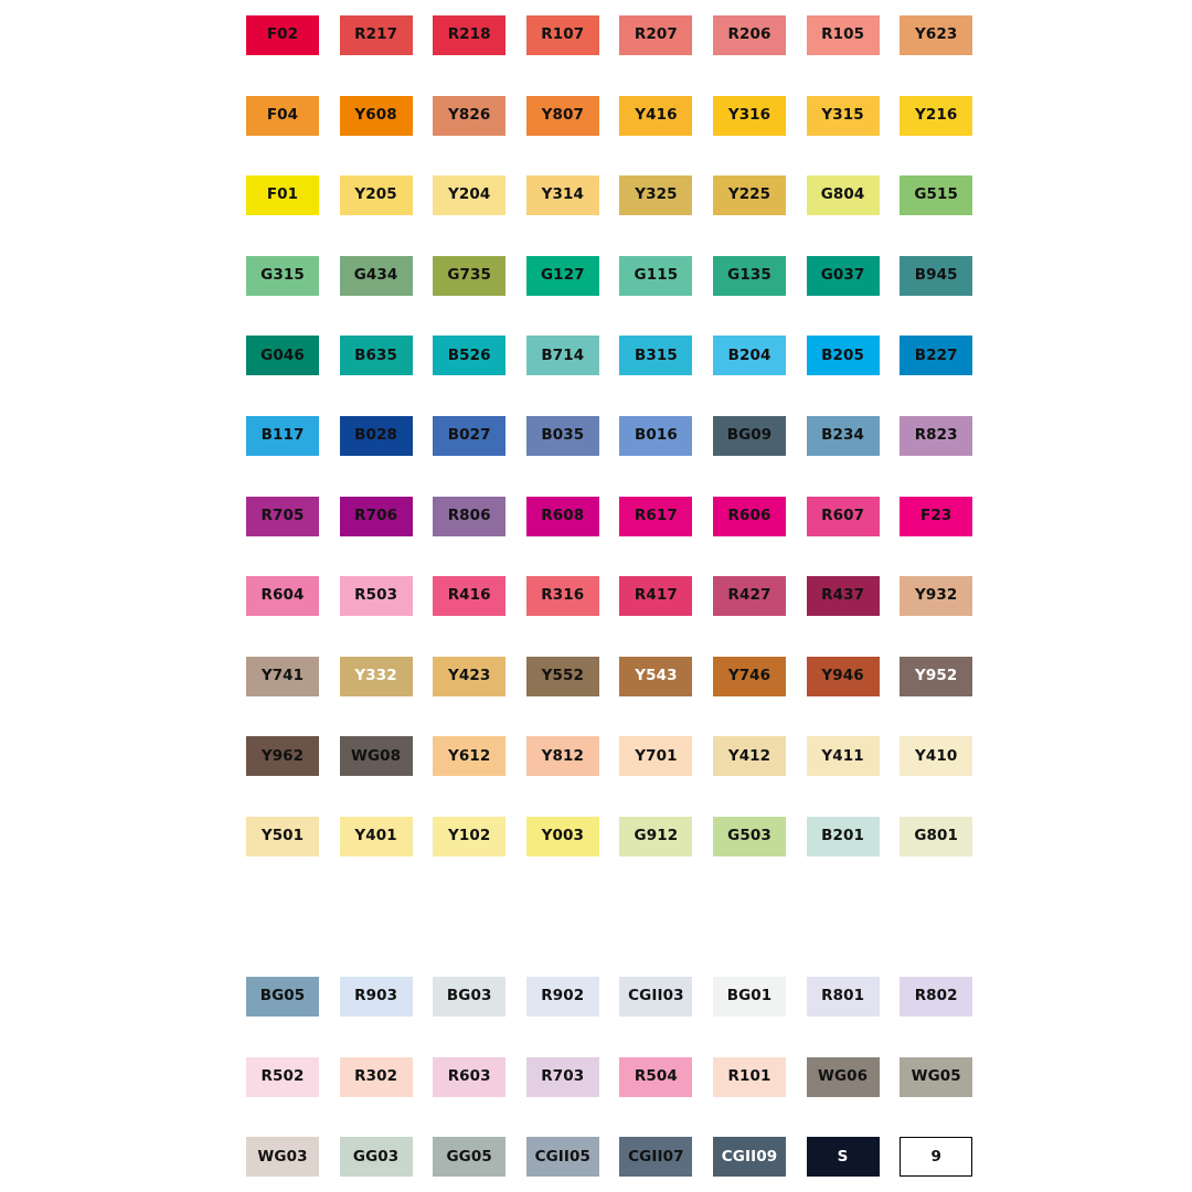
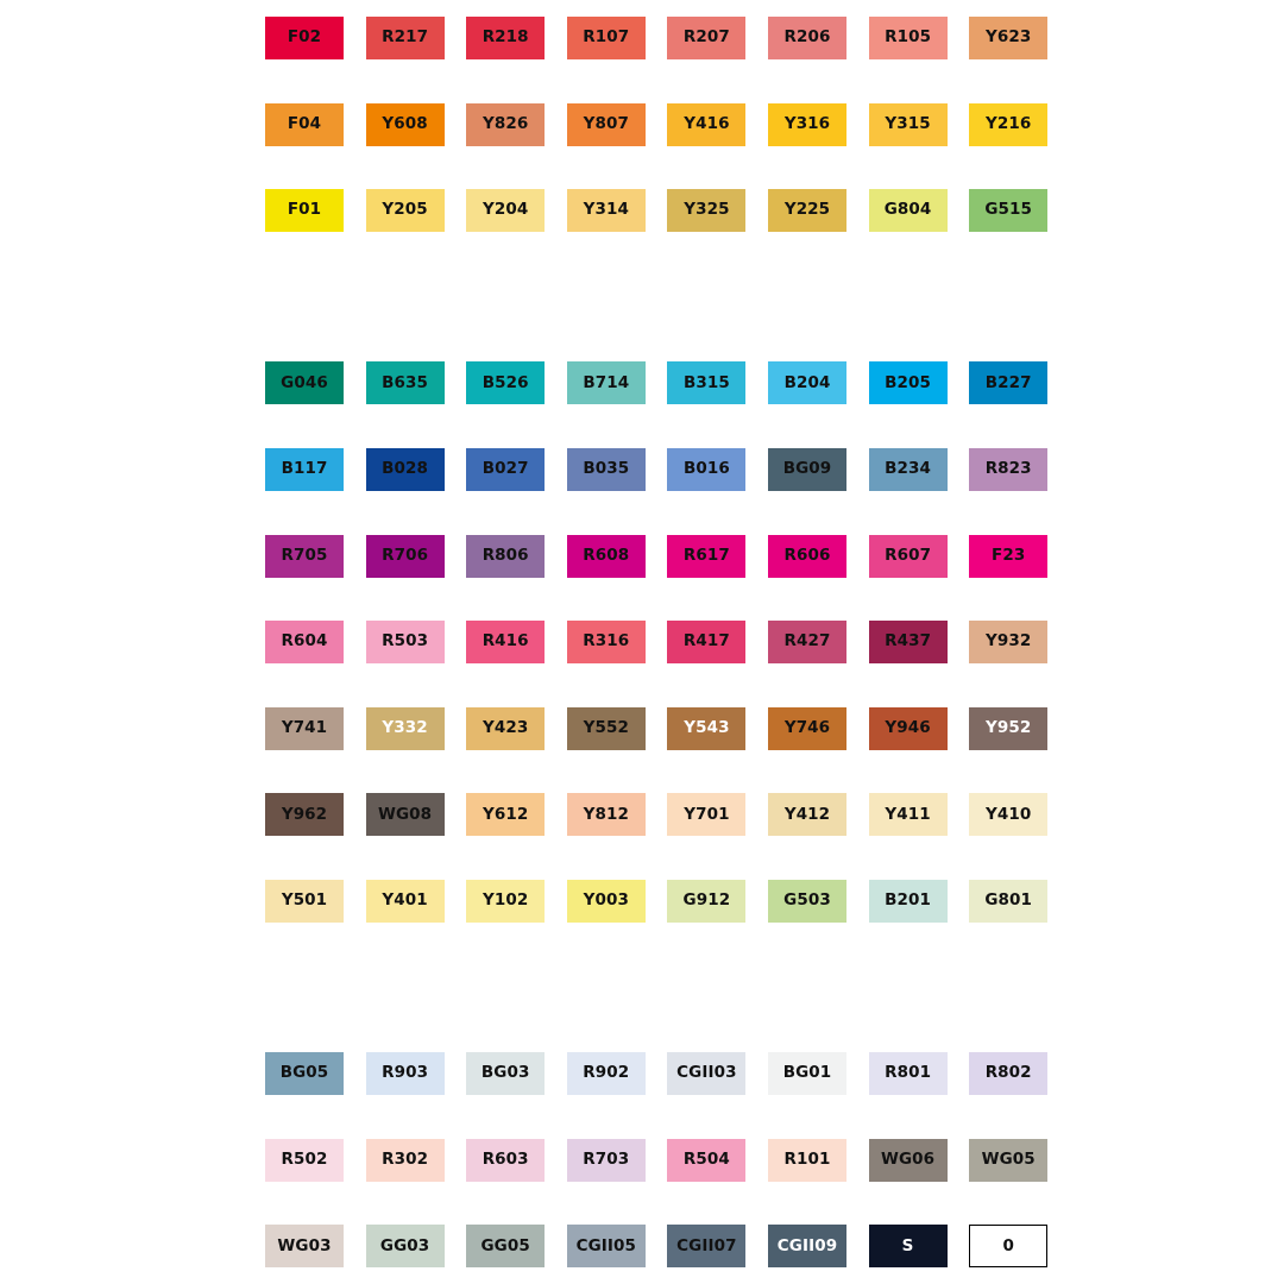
  F02
  R217
  R218
  R107
  R207
  R206
  R105
  Y623
  F04
  Y608
  Y826
  Y807
  Y416
  Y316
  Y315
  Y216
  F01
  Y205
  Y204
  Y314
  Y325
  Y225
  G804
  G515
- G315
- G434
- G735
- G127
- G115
- G135
- G037
- B945
  G046
  B635
  B526
  B714
  B315
  B204
  B205
  B227
  B117
  B028
  B027
  B035
  B016
  BG09
  B234
  R823
  R705
  R706
  R806
  R608
  R617
  R606
  R607
  F23
  R604
  R503
  R416
  R316
  R417
  R427
  R437
  Y932
  Y741
  Y332
  Y423
  Y552
  Y543
  Y746
  Y946
  Y952
  Y962
  WG08
  Y612
  Y812
  Y701
  Y412
  Y411
  Y410
  Y501
  Y401
  Y102
  Y003
  G912
  G503
  B201
  G801
  BG05
  R903
  BG03
  R902
  CGII03
  BG01
  R801
  R802
  R502
  R302
  R603
  R703
  R504
  R101
  WG06
  WG05
  WG03
  GG03
  GG05
  CGII05
  CGII07
  CGII09
  S
- 9
+ 0
